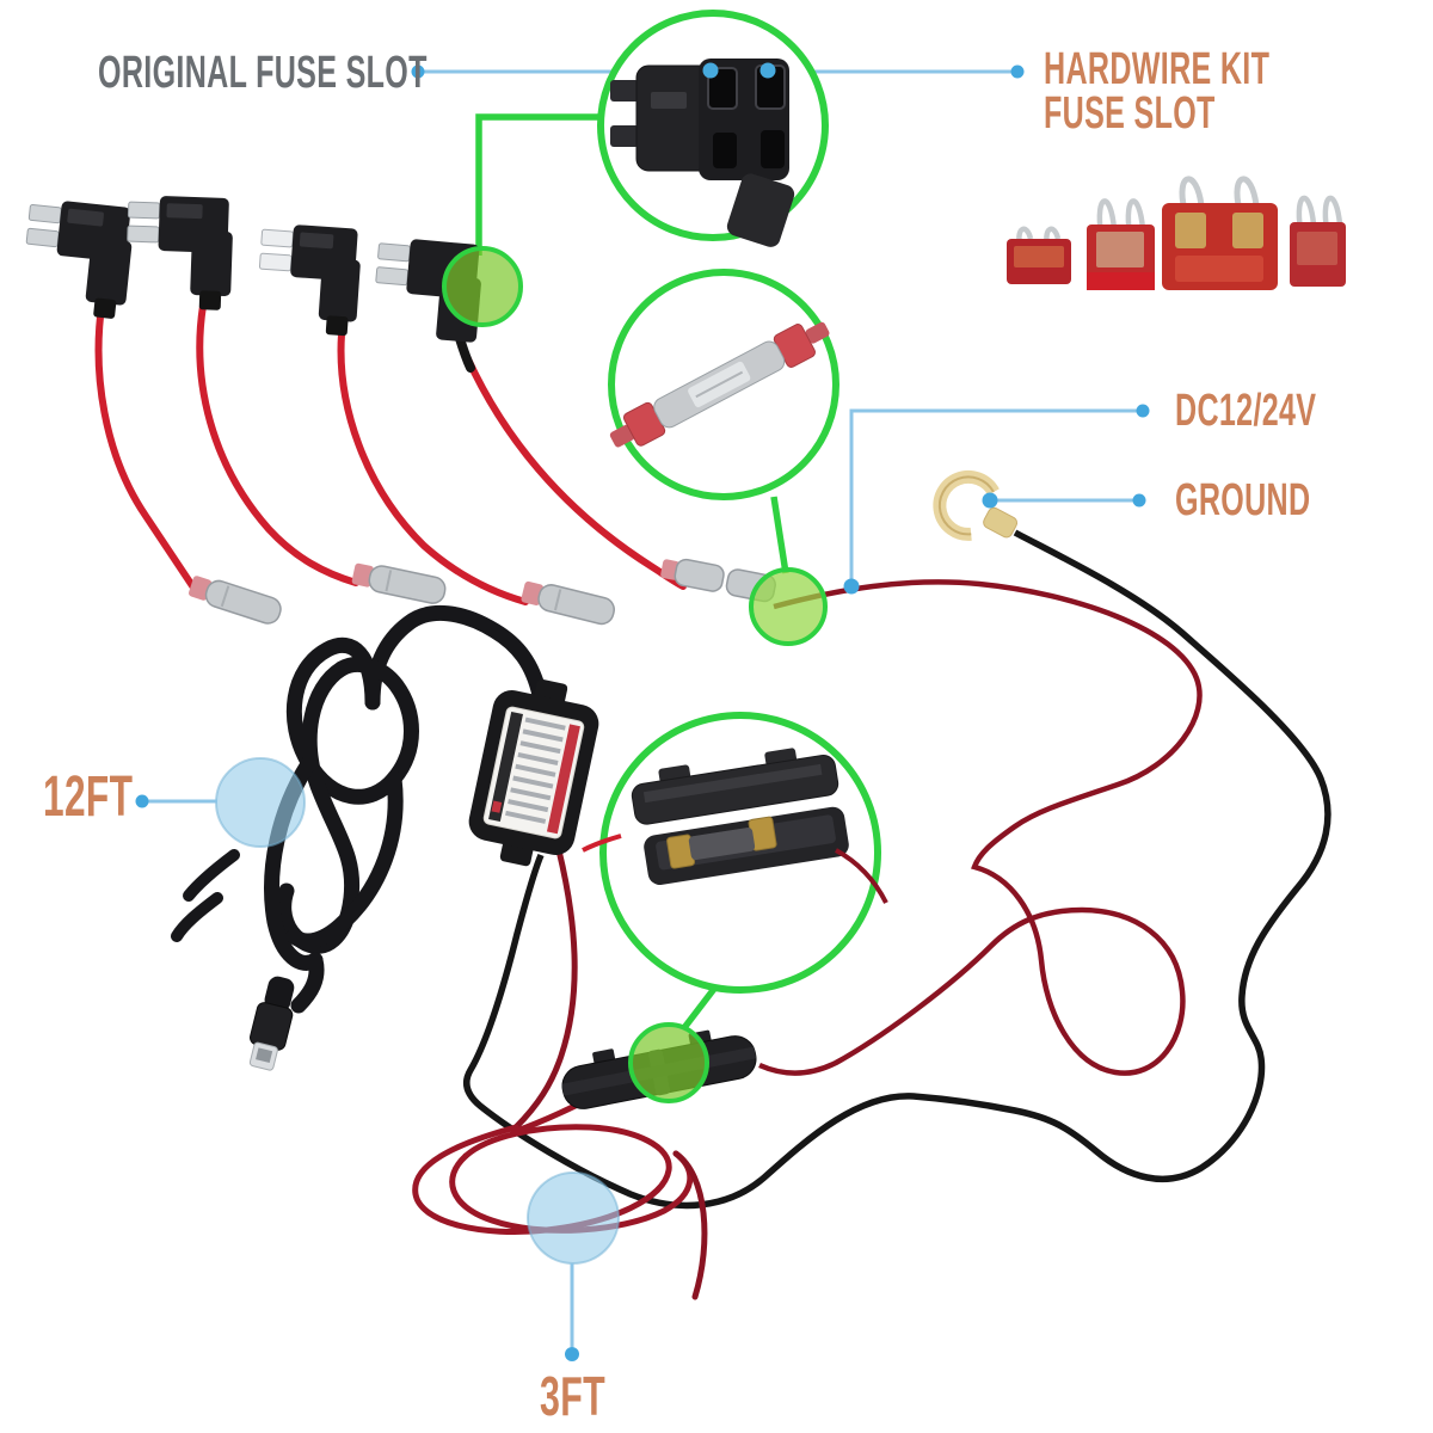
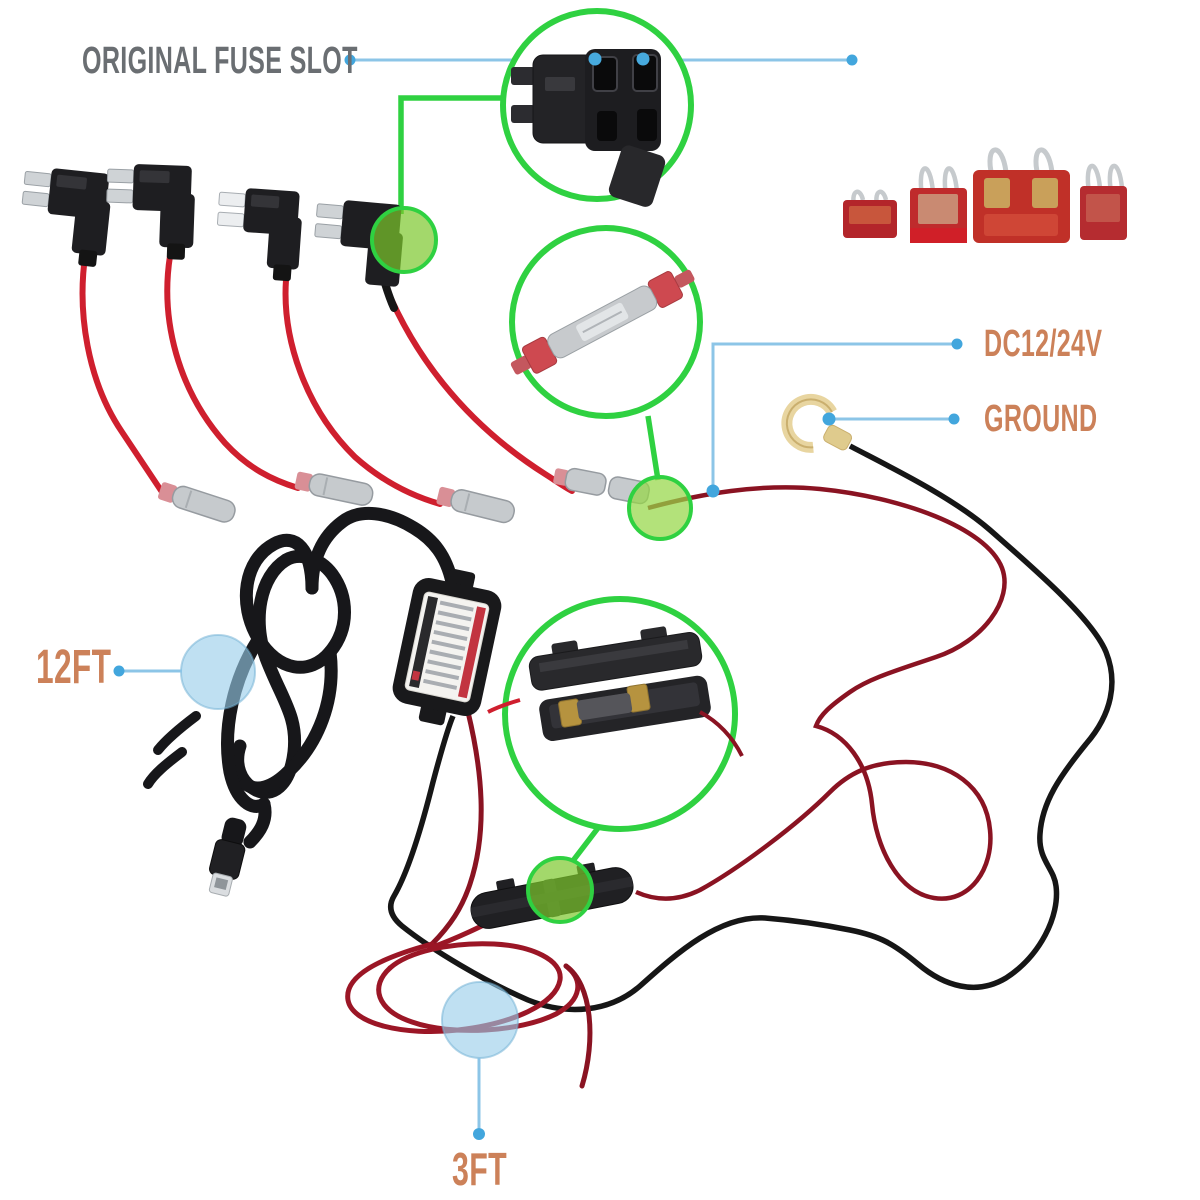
  ORIGINAL FUSE SLOT
- HARDWIRE KIT
- FUSE SLOT
  DC12/24V
  GROUND
  12FT
  3FT
